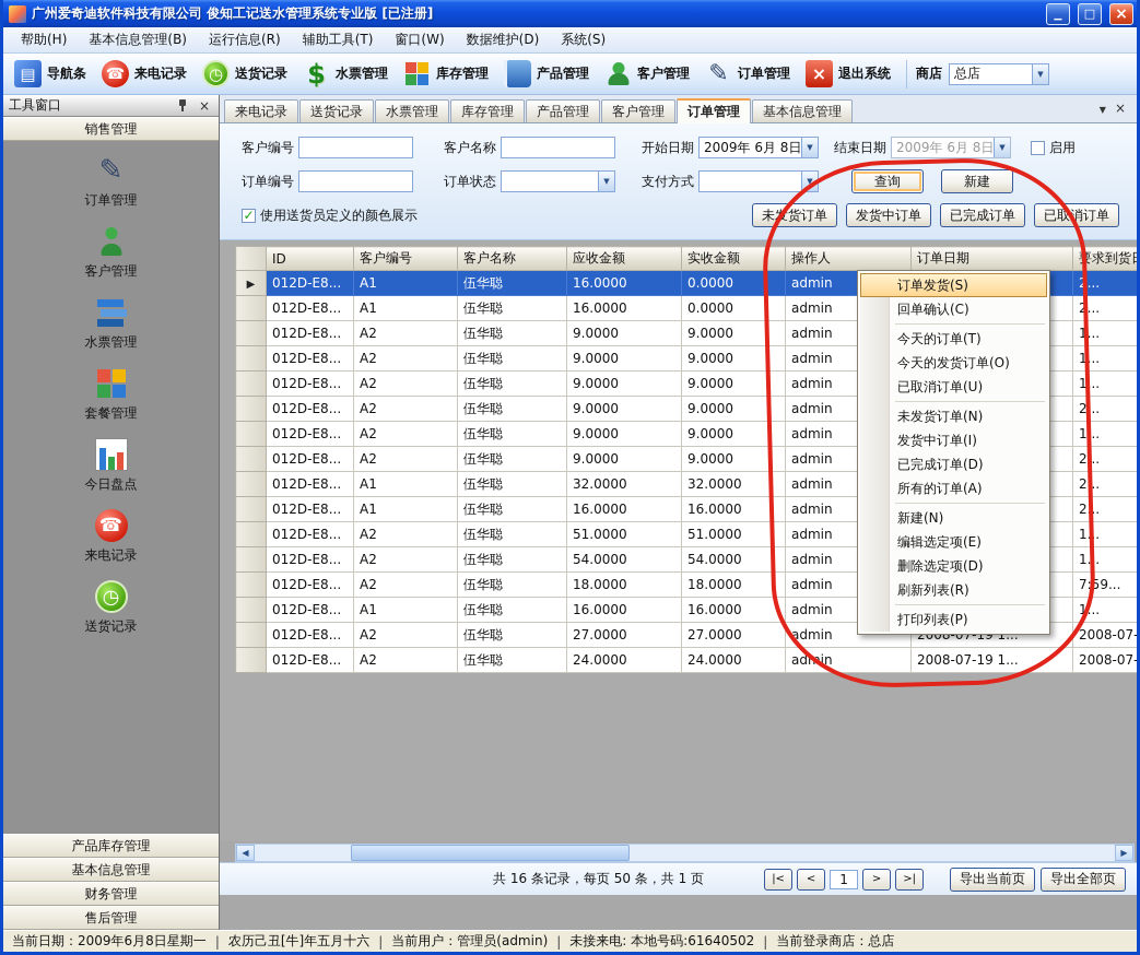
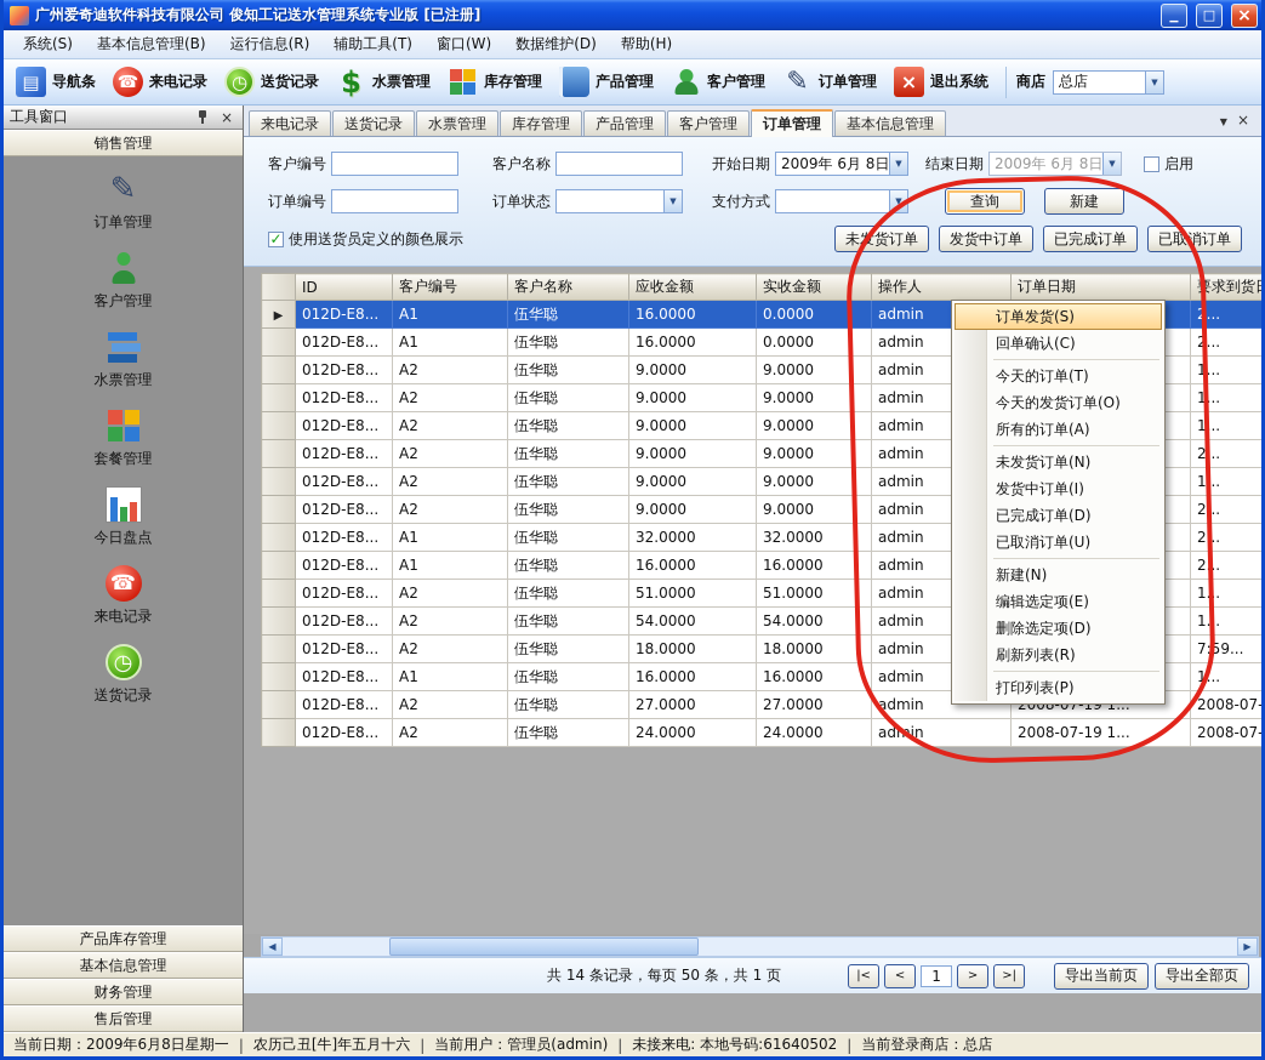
  广州爱奇迪软件科技有限公司 俊知工记送水管理系统专业版 [已注册]
- 帮助(H)
+ 系统(S)
  基本信息管理(B)
  运行信息(R)
  辅助工具(T)
  窗口(W)
  数据维护(D)
- 系统(S)
+ 帮助(H)
  导航条
  来电记录
  送货记录
  水票管理
  库存管理
  产品管理
  客户管理
  订单管理
  退出系统
  商店
  总店
  工具窗口
  销售管理
  订单管理
  客户管理
  水票管理
  套餐管理
  今日盘点
  来电记录
  送货记录
  产品库存管理
  基本信息管理
  财务管理
  售后管理
  来电记录
  送货记录
  水票管理
  库存管理
  产品管理
  客户管理
  订单管理
  基本信息管理
  客户编号
  客户名称
  开始日期
  2009年 6月 8日
  结束日期
  2009年 6月 8日
  启用
  订单编号
  订单状态
  支付方式
  查询
  新建
  使用送货员定义的颜色展示
  未货订单
  发货中订单
  已完成订单
  已取消订单
  	ID	客户编号	客户名称	应收金额	实收金额	操作人	订单日期	求到货
  	012D-E8...	A1	伍华聪	16.0000	0.0000	admin		...
  	012D-E8...	A1	伍华聪	16.0000	0.0000	admin		2...
  	012D-E8...	A2	伍华聪	9.0000	9.0000	admin		1...
  	012D-E8...	A2	伍华聪	9.0000	9.0000	admin		1...
  	012D-E8...	A2	伍华聪	9.0000	9.0000	admin		1..
  	012D-E8...	A2	伍华聪	9.0000	9.0000	admin		2..
  	012D-E8...	A2	伍华聪	9.0000	9.0000	admin		1..
  	012D-E8...	A2	伍华聪	9.0000	9.0000	admin		2..
  	012D-E8...	A1	伍华聪	32.0000	32.0000	admin		2..
  	012D-E8...	A1	伍华聪	16.0000	16.0000	admin		2..
  	012D-E8...	A2	伍华聪	51.0000	51.0000	admin		1..
  	012D-E8...	A2	伍华聪	54.0000	54.0000	admin		1..
  	012D-E8...	A2	伍华聪	18.0000	18.0000	admin		7:59...
  	012D-E8...	A1	伍华聪	16.0000	16.0000	admin		1..
  	012D-E8...	A2	伍华聪	27.0000	27.0000	admin	2008-07-19 1...	2008-07-
  	012D-E8...	A2	伍华聪	24.0000	24.0000	adin	2008-07-19 1...	2008-07-
- 共 16 条记录，每页 50 条，共 1 页
+ 共 14 条记录，每页 50 条，共 1 页
  |<
  <
  1
  >
  >|
  导出当前页
  导出全部页
  当前日期：2009年6月8日星期一
  农历己丑[牛]年五月十六
  当前用户：管理员(admin)
  未接来电: 本地号码:61640502
  当前登录商店：总店
  订单发货(S)
  回单确认(C)
  今天的订单(T)
  今天的发货订单(O)
- 已取消订单(U)
+ 所有的订单(A)
  未发货订单(N)
  发货中订单(I)
  已完成订单(D)
- 所有的订单(A)
+ 已取消订单(U)
  新建(N)
  编辑选定项(E)
  删除选定项(D)
  刷新列表(R)
  打印列表(P)
